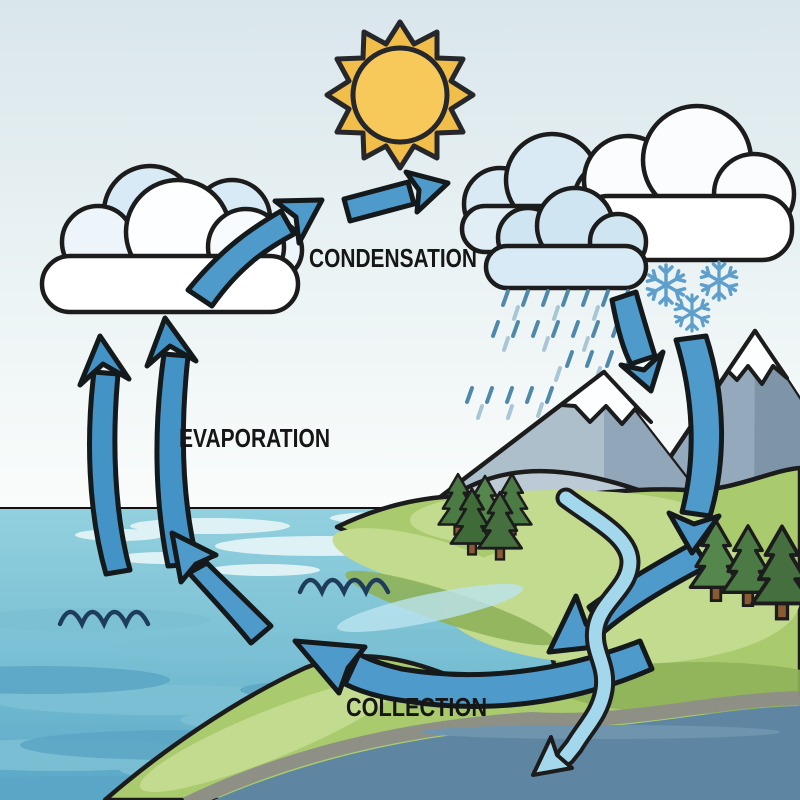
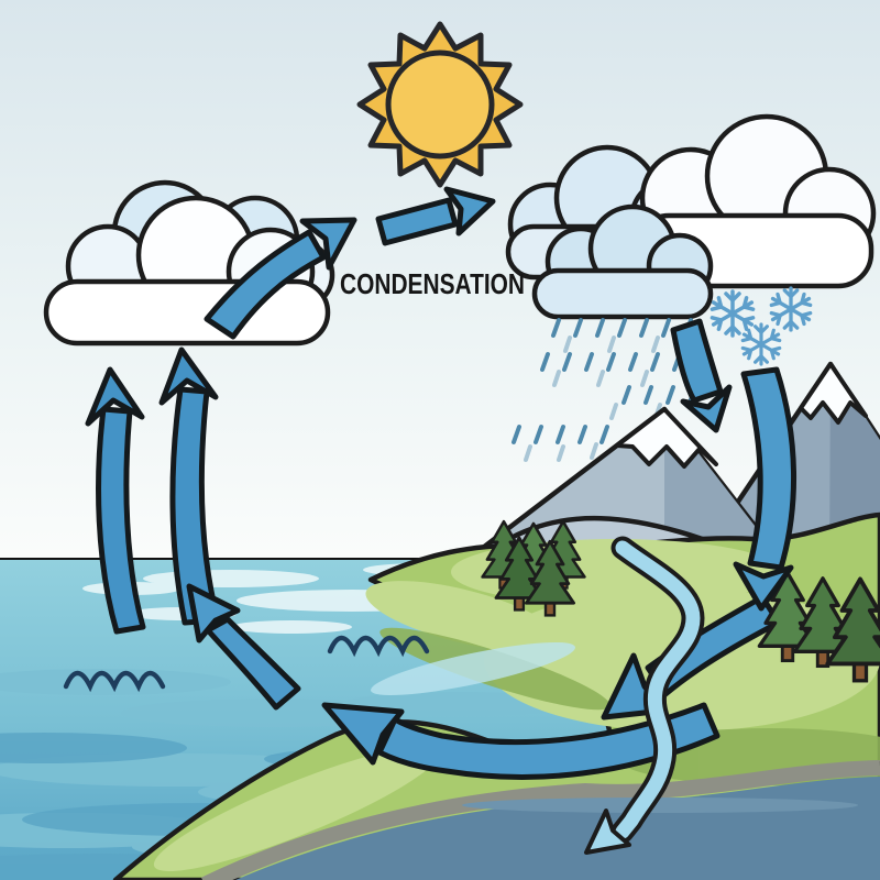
  CONDENSATION
- EVAPORATION
- COLLECTION
